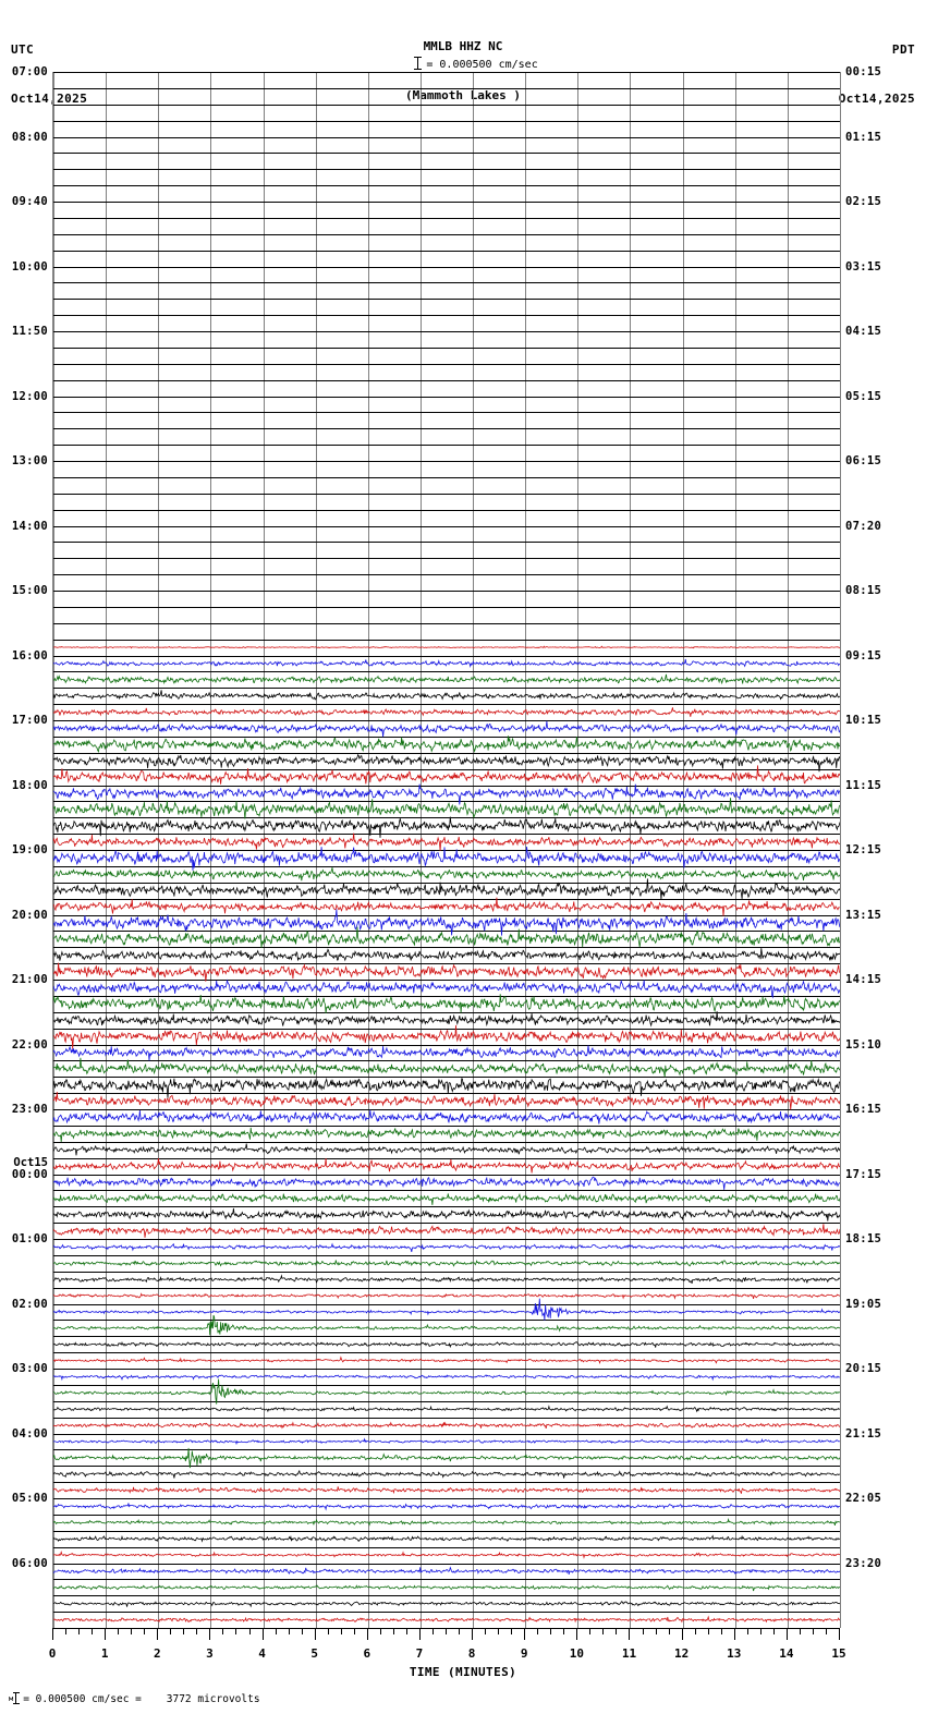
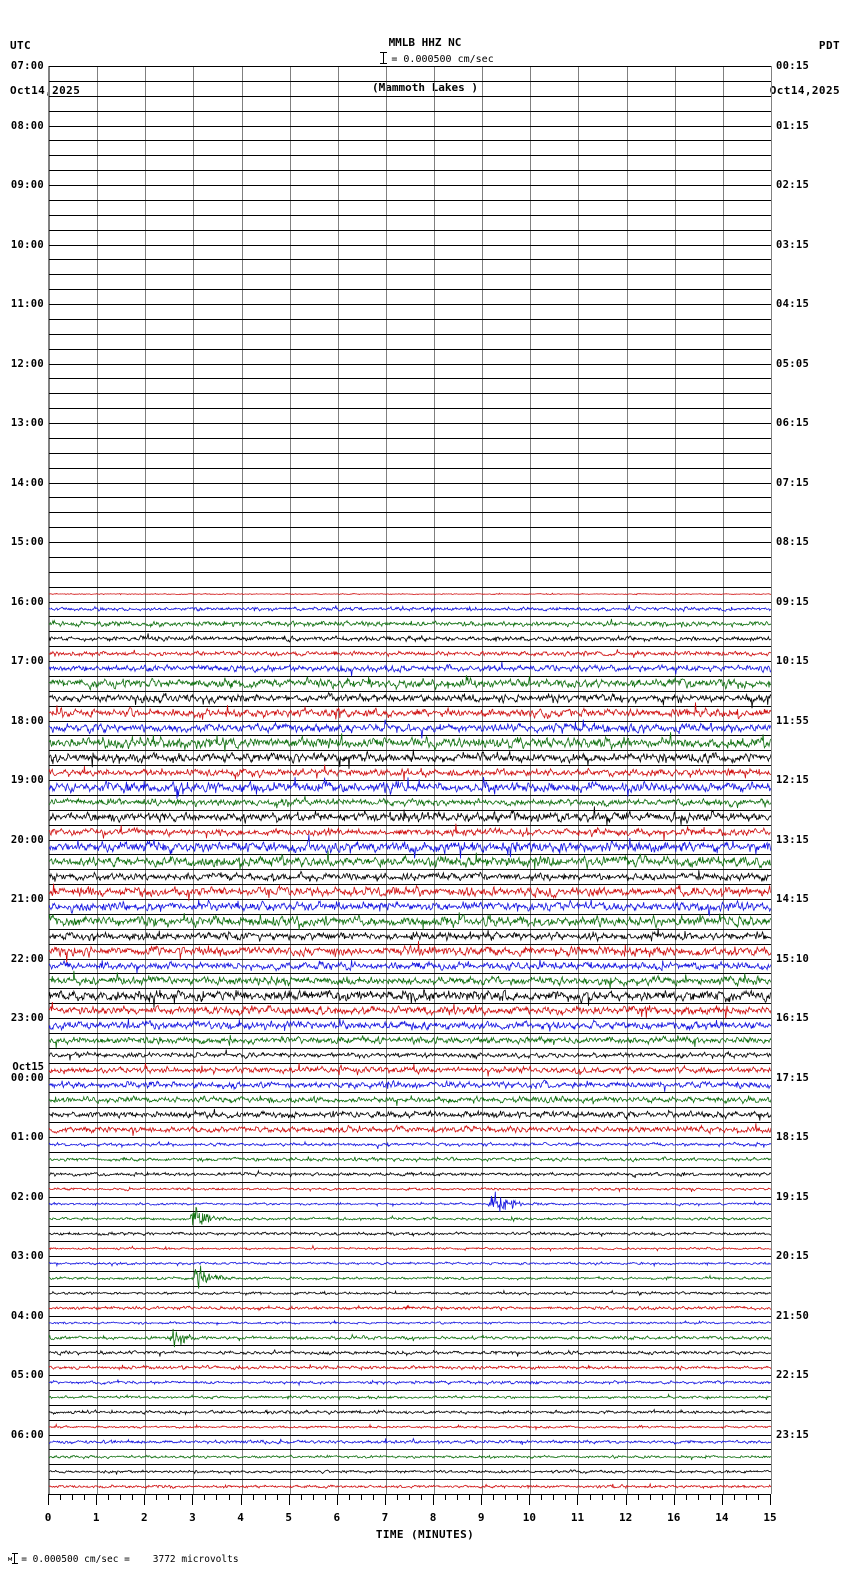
  UTC
  Oct14,2025
  MMLB HHZ NC
  (Mammothakes )
  PDT
  Oct14,2025
  = 0.000500 cm/sec
  07:00
  08:00
- 09:40
+ 09:00
  10:00
- 11:50
+ 11:00
  12:00
  13:00
  14:00
  15:00
  16:00
  17:00
  18:00
  19:00
  20:00
  21:00
  22:00
  23:00
  00:00
  01:00
  02:00
  03:00
  04:00
  05:00
  06:00
  Oct15
  00:15
  01:15
  02:15
  03:15
  04:15
- 05:15
+ 05:05
  06:15
- 07:20
+ 07:15
  08:15
  09:15
  10:15
- 11:15
+ 11:55
  12:15
  13:15
  14:15
  15:10
  16:15
  17:15
  18:15
- 19:05
+ 19:15
  20:15
- 21:15
+ 21:50
- 22:05
+ 22:15
- 23:20
+ 23:15
  0
  1
  2
  3
  4
  5
  6
  7
  8
  9
  10
  11
  12
- 13
+ 16
  14
  15
  TIME (MINUTES)
  м = 0.000500 cm/sec = 3772 microvolts
